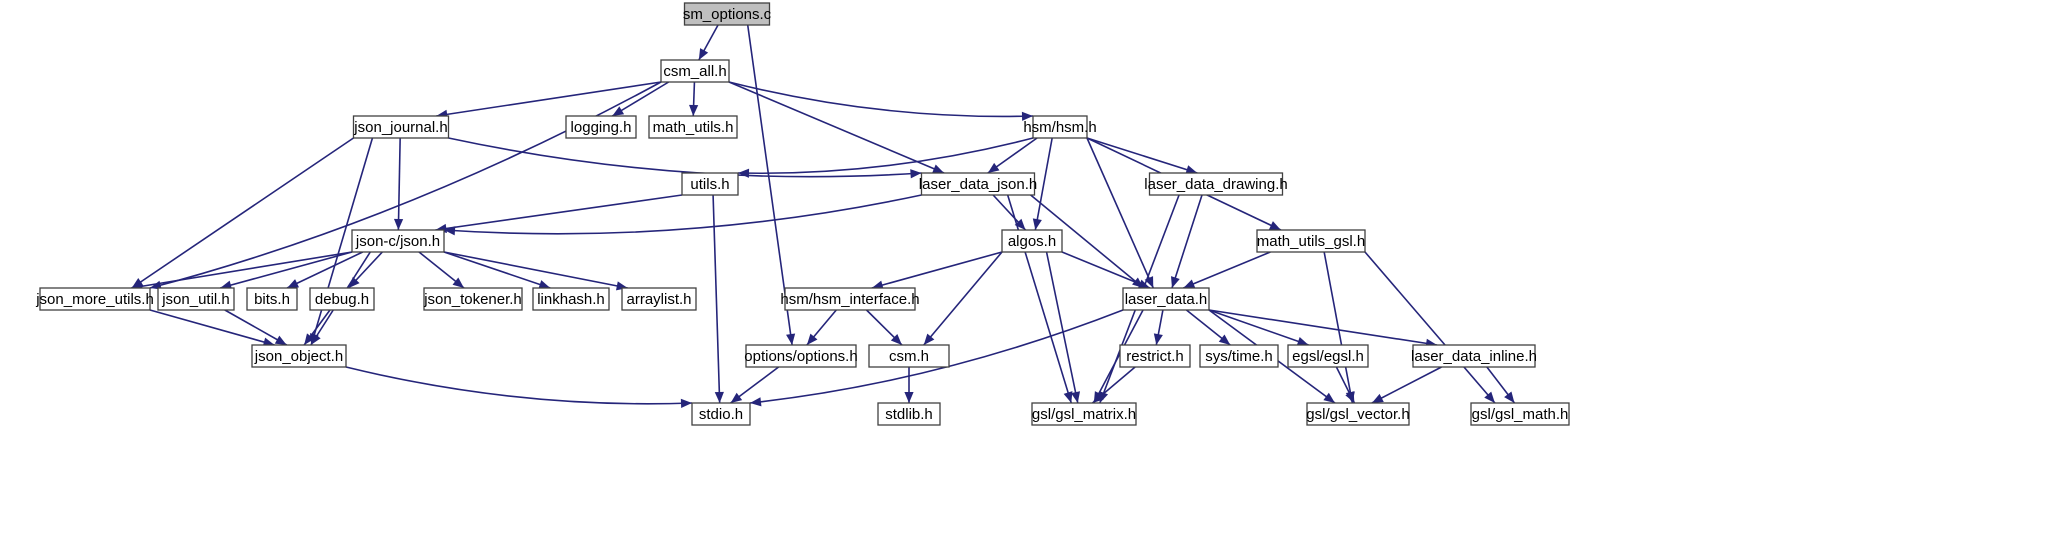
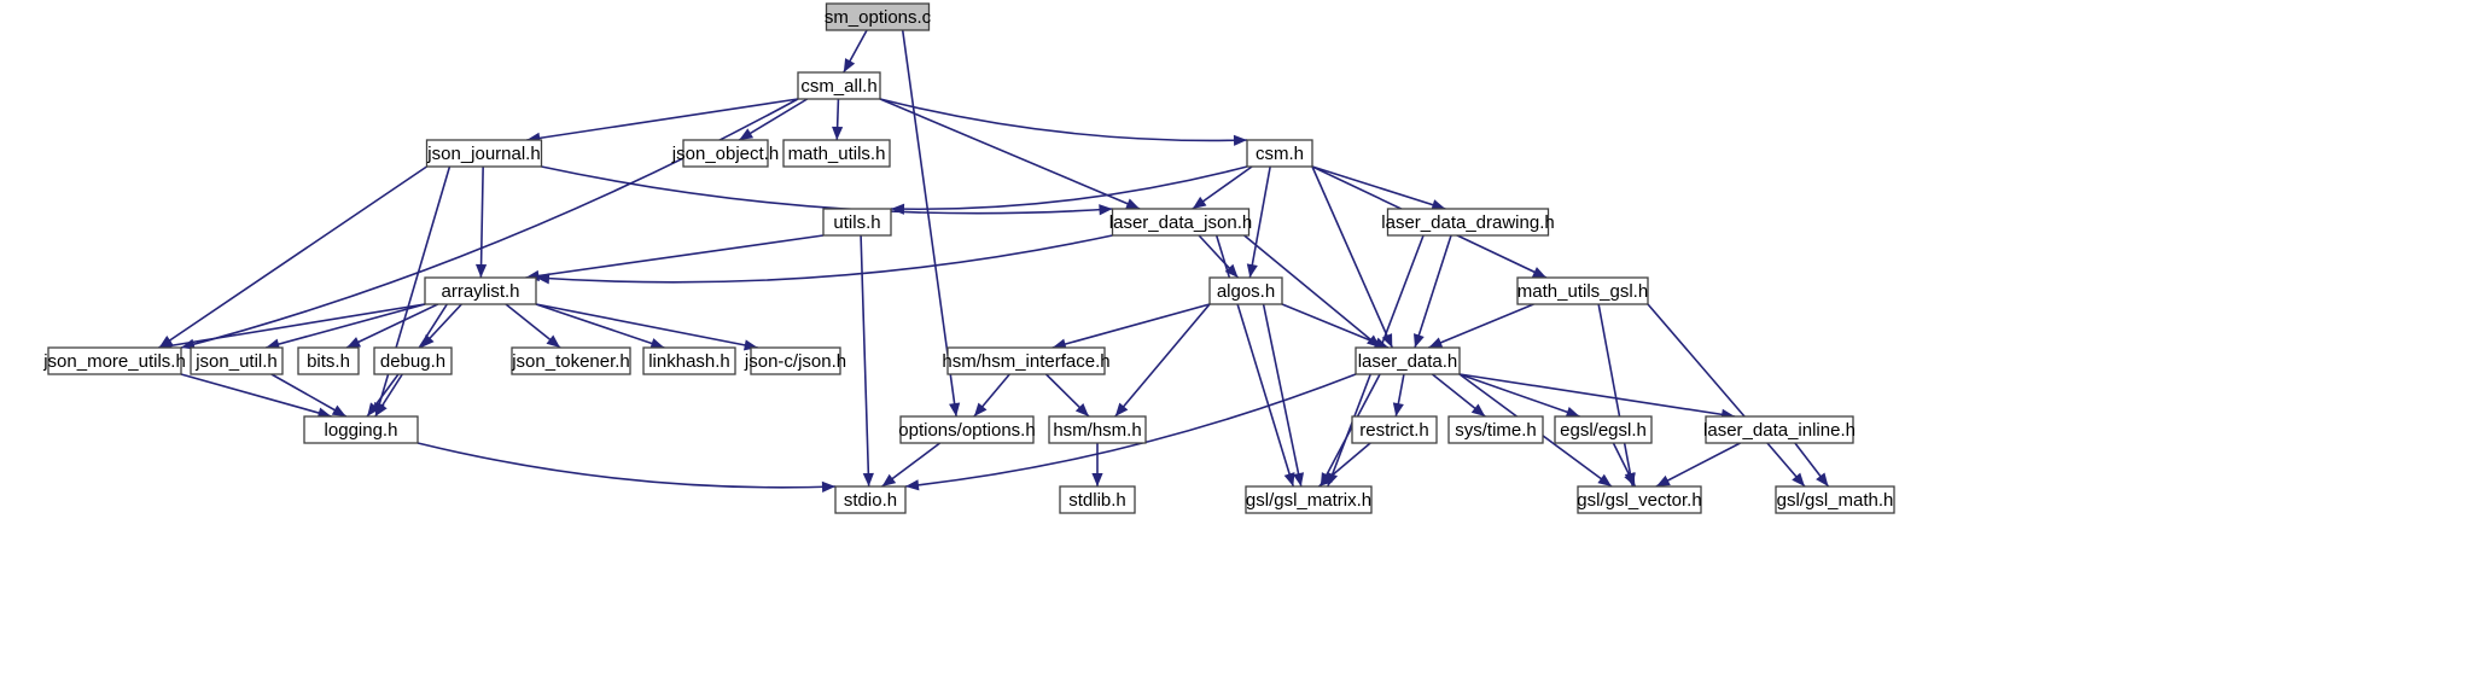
  sm_options.c
  csm_all.h
  json_journal.h
- logging.h
+ json_object.h
  math_utils.h
- hsm/hsm.h
+ csm.h
  utils.h
  laser_data_json.h
  laser_data_drawing.h
- json-c/json.h
+ arraylist.h
  algos.h
  math_utils_gsl.h
  json_more_utils.h
  json_util.h
  bits.h
  debug.h
  json_tokener.h
  linkhash.h
- arraylist.h
+ json-c/json.h
  hsm/hsm_interface.h
  laser_data.h
- json_object.h
+ logging.h
  options/options.h
- csm.h
+ hsm/hsm.h
  restrict.h
  sys/time.h
  egsl/egsl.h
  laser_data_inline.h
  stdio.h
  stdlib.h
  gsl/gsl_matrix.h
  gsl/gsl_vector.h
  gsl/gsl_math.h
